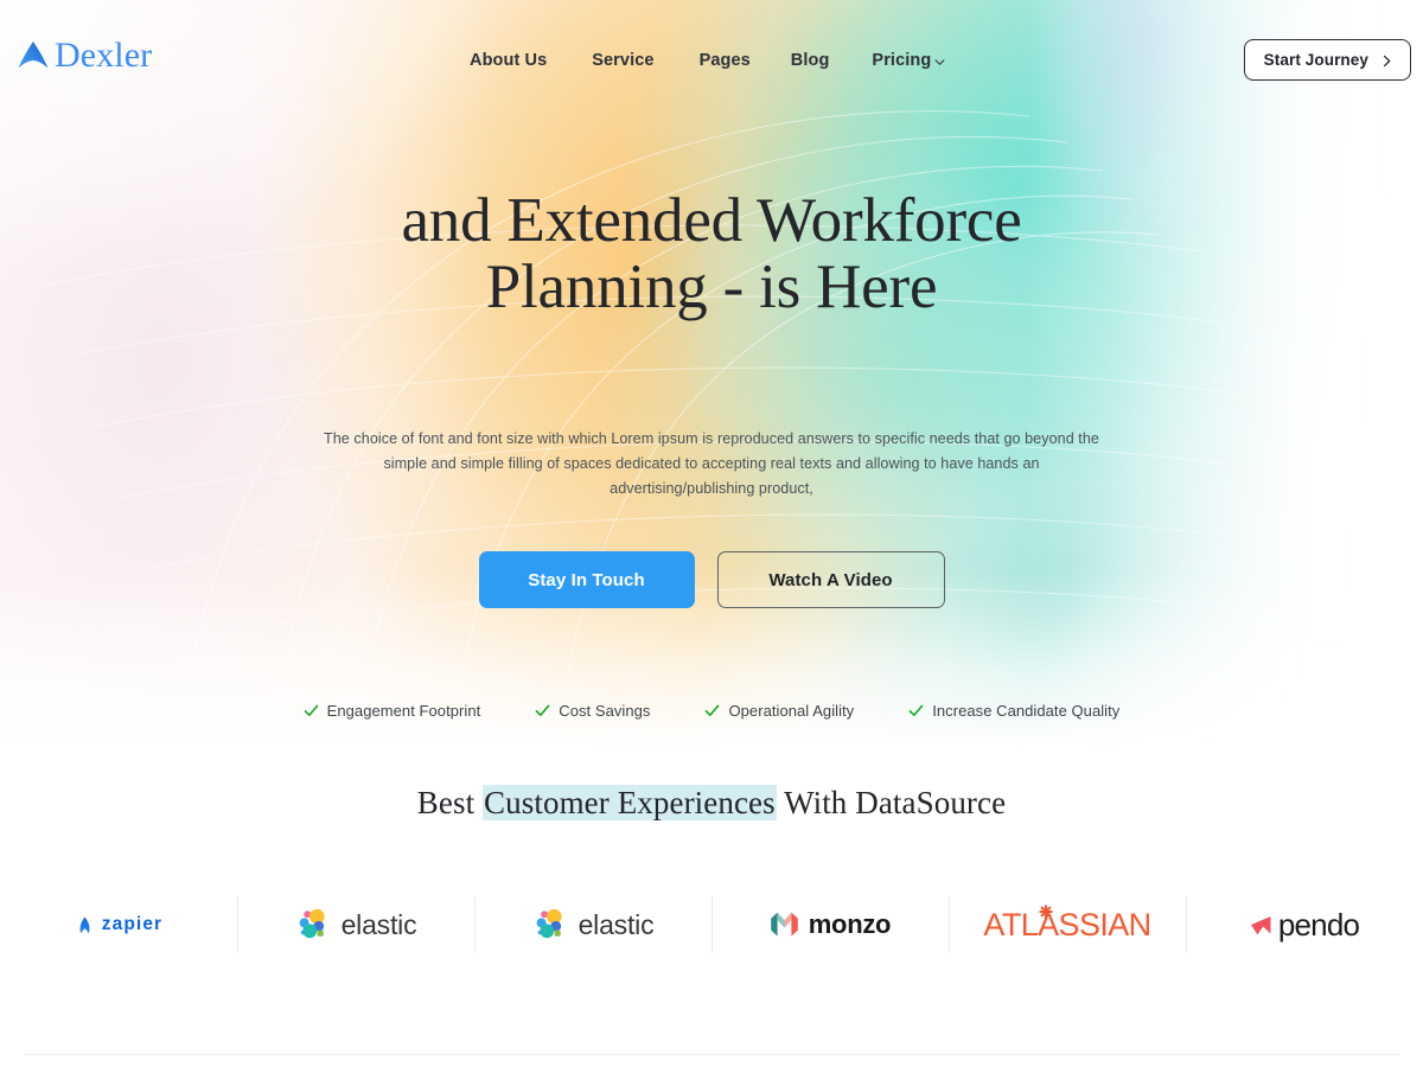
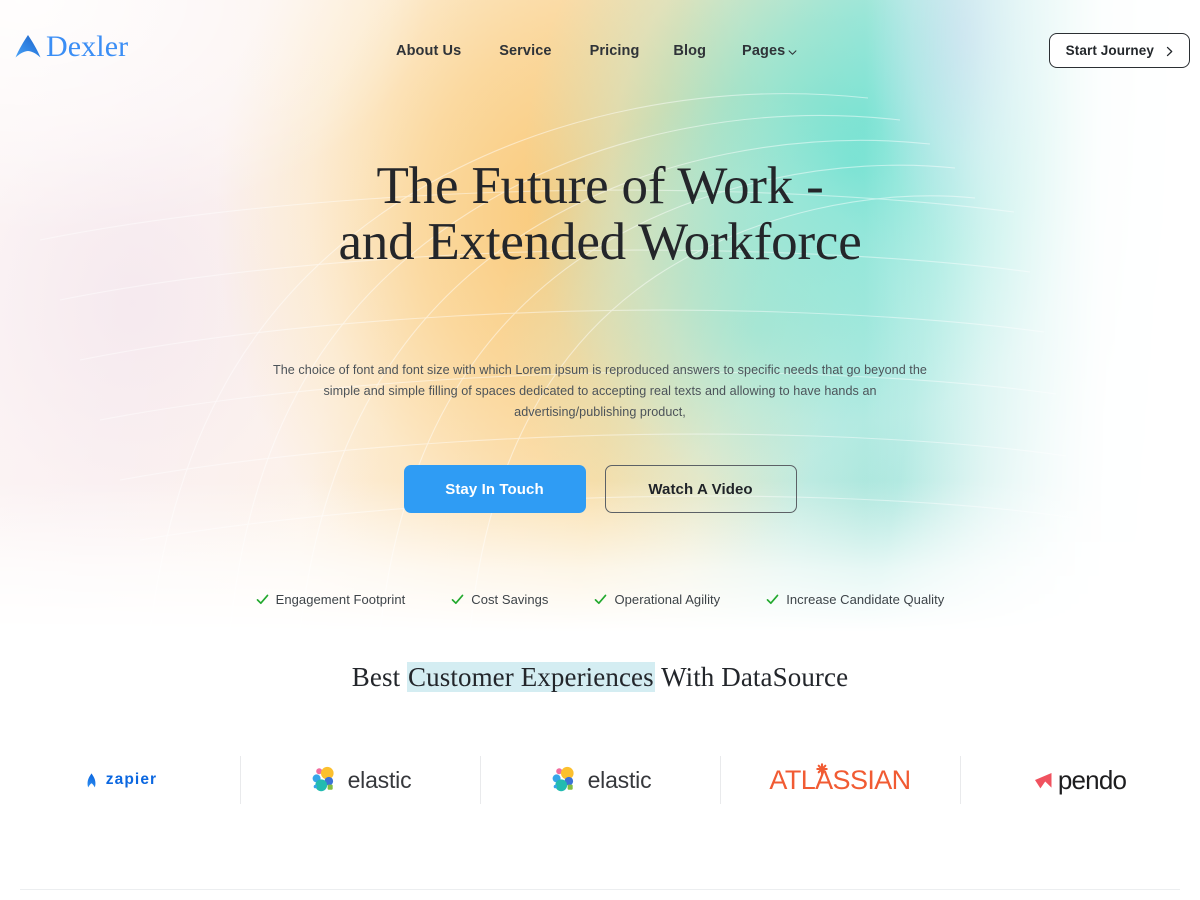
  Dexler
  About Us
  Service
- Pages
+ Pricing
  Blog
- Pricing
+ Pages
  Start Journey
+ The Future of Work -
  and Extended Workforce
- Planning - is Here
  The choice of font and font size with which Lorem ipsum is reproduced answers to specific needs that go beyond the simple and simple filling of spaces dedicated to accepting real texts and allowing to have hands an advertising/publishing product,
  Stay In Touch
  Watch A Video
  Engagement Footprint
  Cost Savings
  Operational Agility
  Increase Candidate Quality
  Best Customer Experiences With DataSource
  zapier
  elastic
  elastic
- monzo
  ATLASSIAN
  pendo
